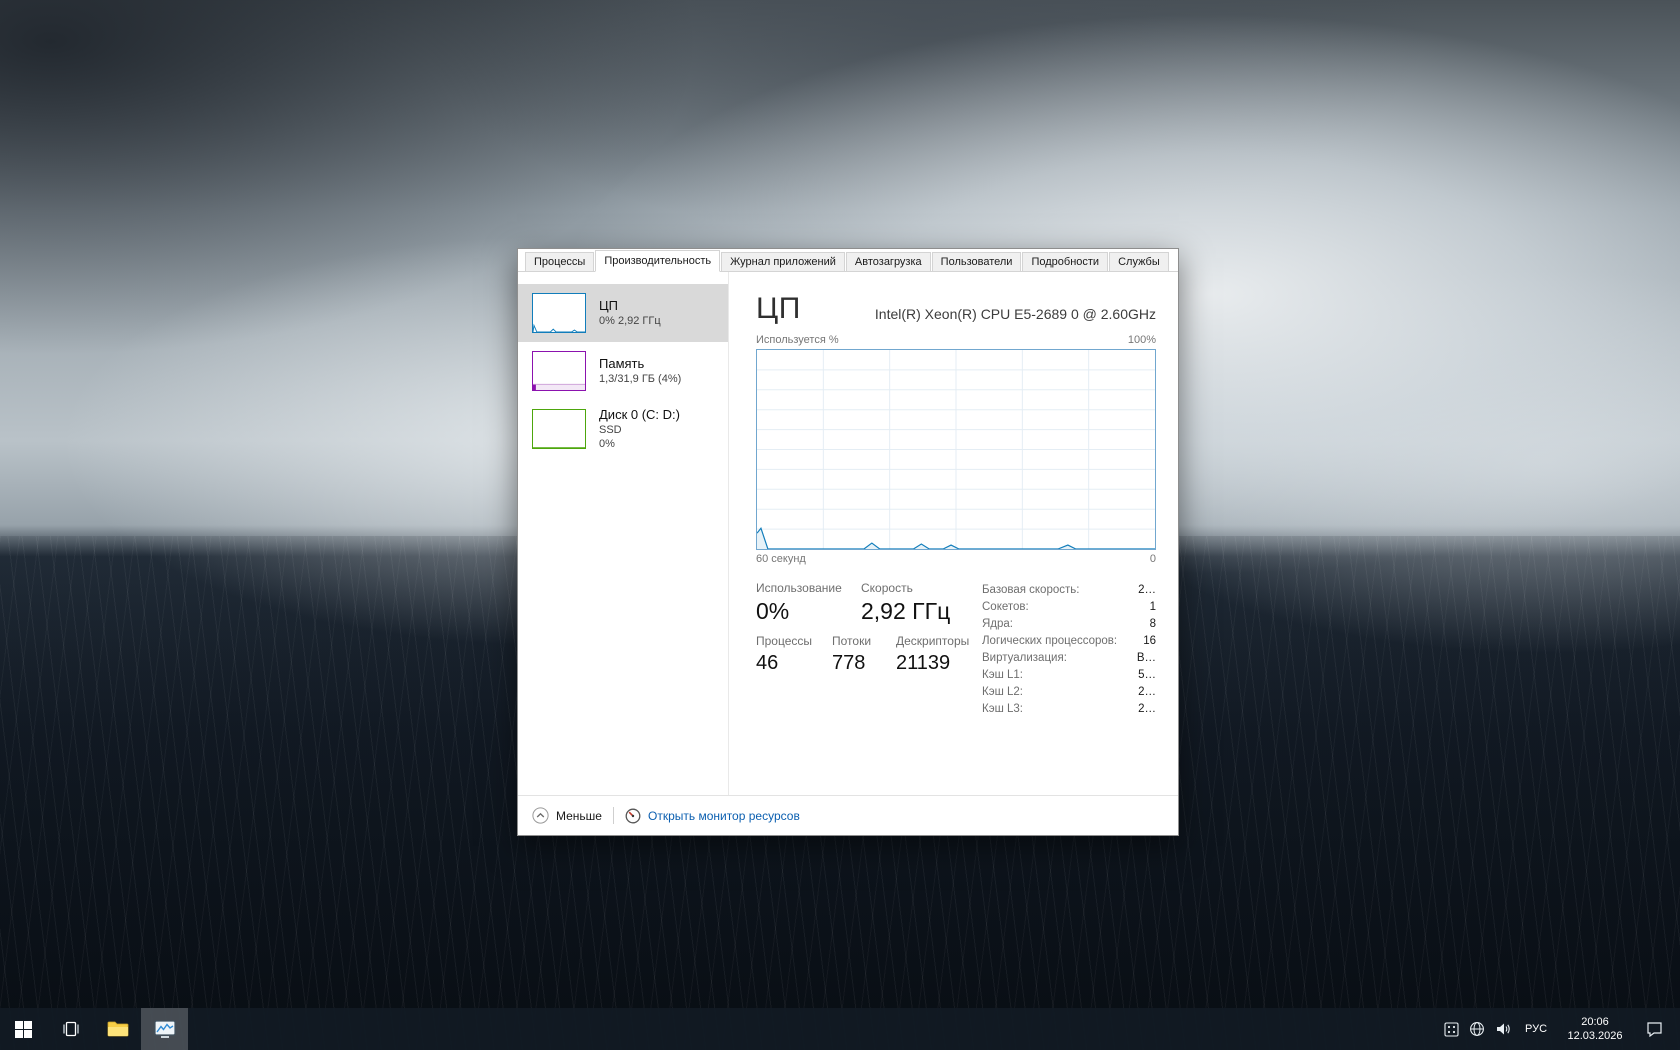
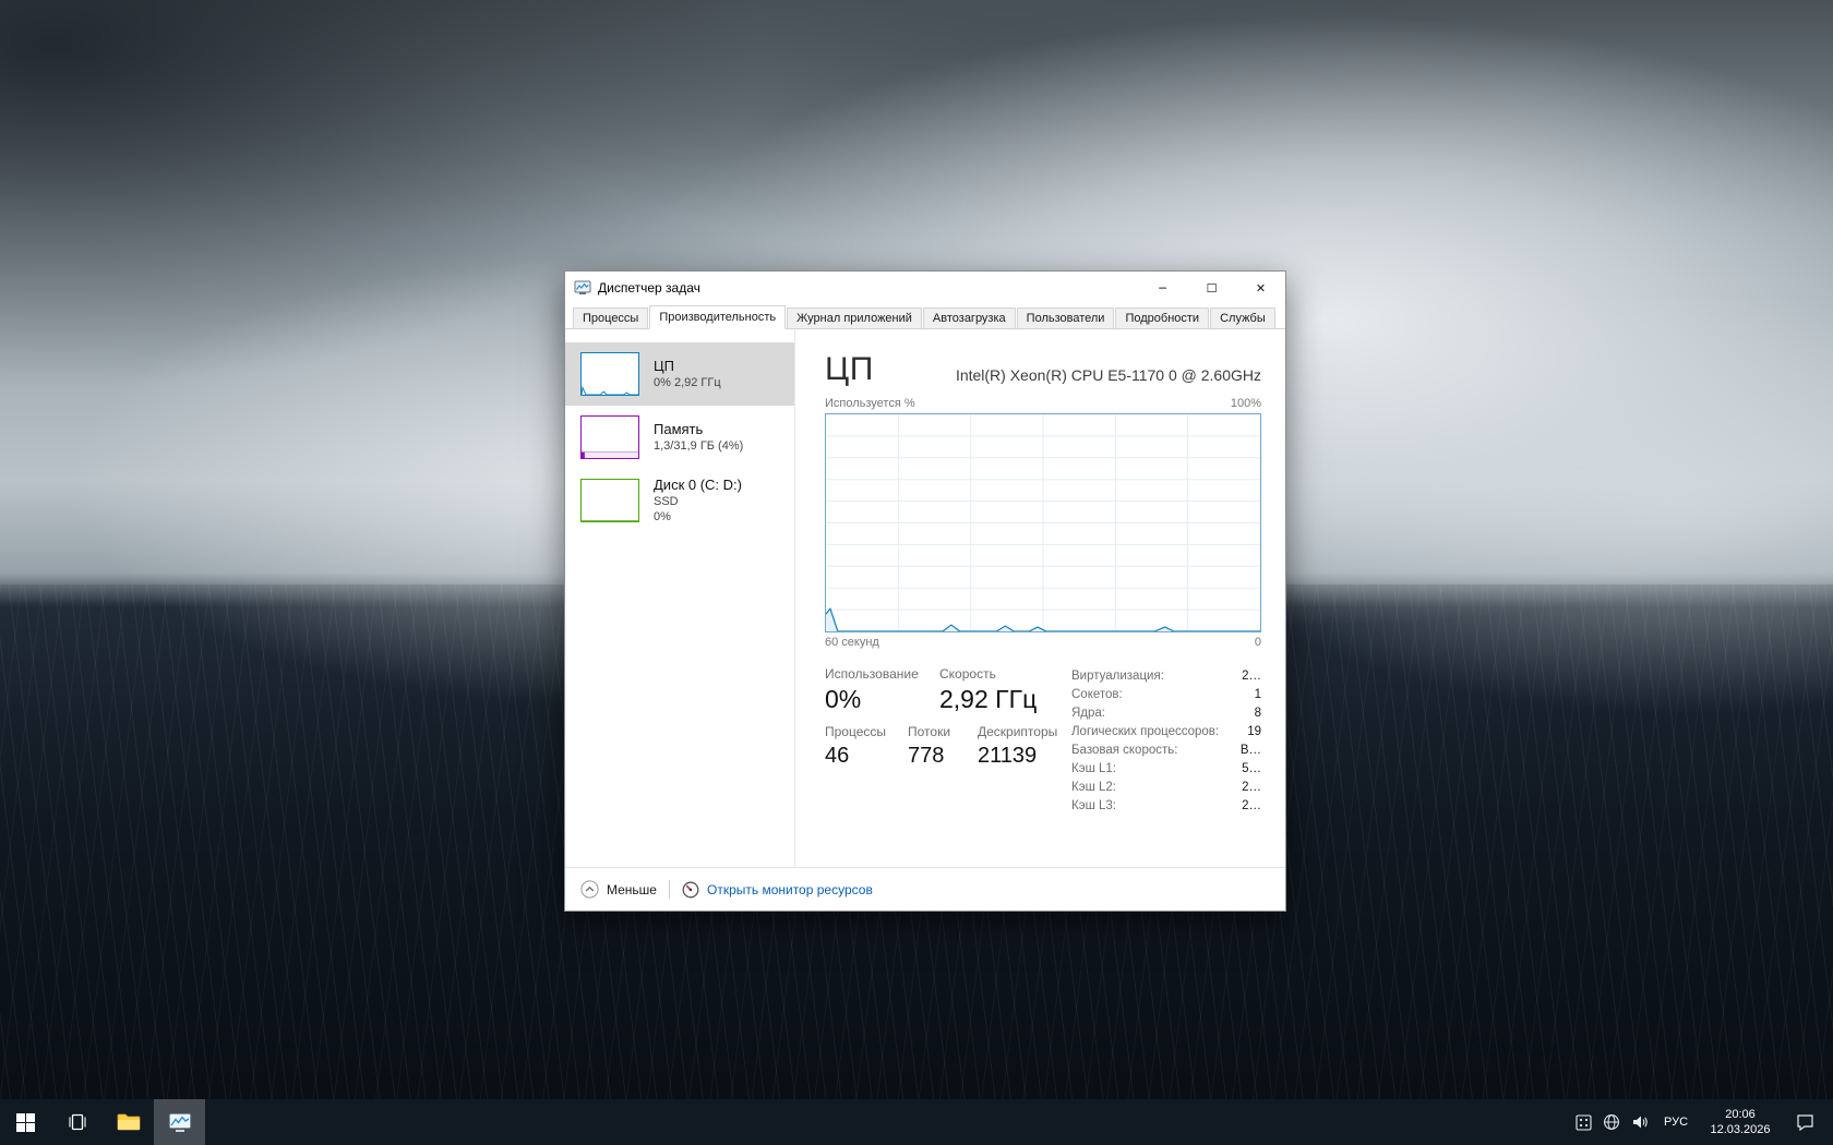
+ Диспетчер задач
+ ─
+ ☐
+ ✕
  Процессы
  Производительность
  Журнал приложений
  Автозагрузка
  Пользователи
  Подробности
  Службы
  ЦП
  0% 2,92 ГГц
  Память
  1,3/31,9 ГБ (4%)
  Диск 0 (C: D:)
  SSD
  0%
  ЦП
- Intel(R) Xeon(R) CPU E5-2689 0 @ 2.60GHz
+ Intel(R) Xeon(R) CPU E5-1170 0 @ 2.60GHz
  Используется %
  100%
  60 секунд
  0
  Использование
  0%
  Скорость
  2,92 ГГц
  Процессы
  46
  Потоки
  778
  Дескрипторы
  21139
- Базовая скорость:
+ Виртуализация:
  2…
  Сокетов:
  1
  Ядра:
  8
  Логических процессоров:
- 16
+ 19
- Виртуализация:
+ Базовая скорость:
  В…
  Кэш L1:
  5…
  Кэш L2:
  2…
  Кэш L3:
  2…
  Меньше
  Открыть монитор ресурсов
  РУС
  20:06
  12.03.2026
